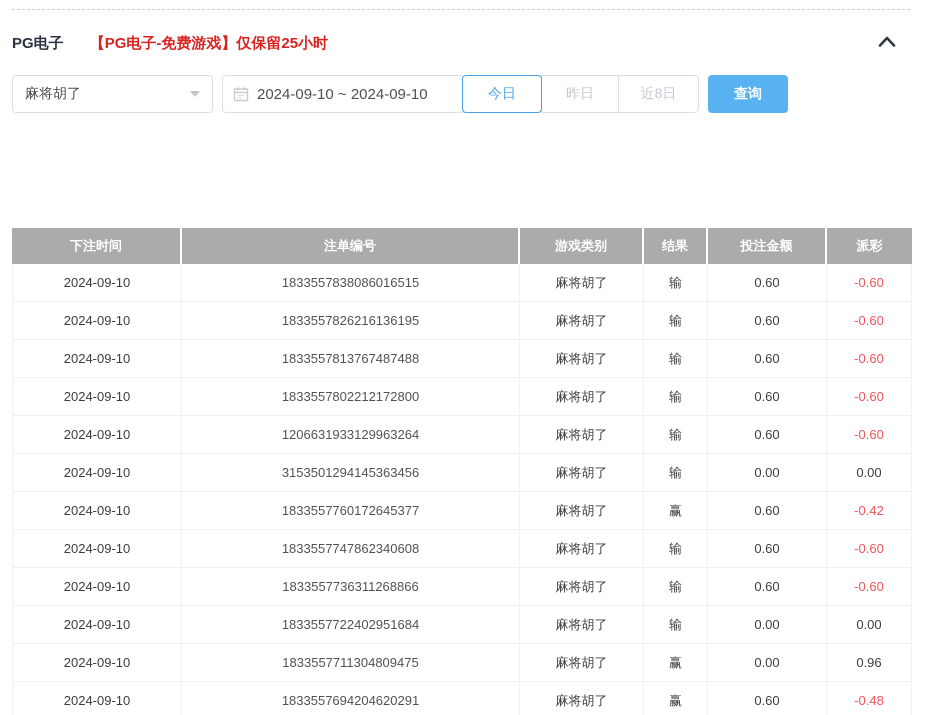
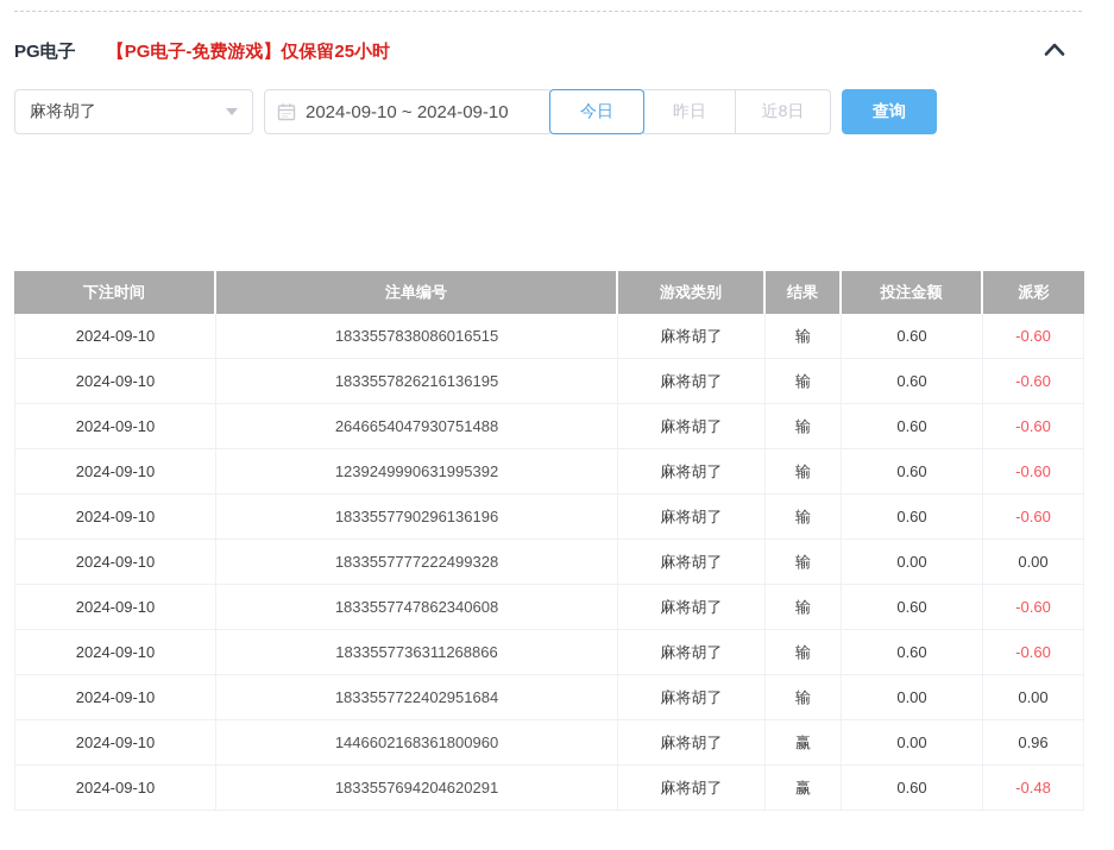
  PG电子
  【PG电子-免费游戏】仅保留25小时
  麻将胡了
  2024-09-10 ~ 2024-09-10
  今日
  昨日
  近8日
  查询
  下注时间	注单编号	游戏类别	结果	投注金额	派彩
  2024-09-10	1833557838086016515	麻将胡了	输	0.60	-0.60
  2024-09-10	1833557826216136195	麻将胡了	输	0.60	-0.60
- 2024-09-10	1833557813767487488	麻将胡了	输	0.60	-0.60
+ 2024-09-10	2646654047930751488	麻将胡了	输	0.60	-0.60
- 2024-09-10	1833557802212172800	麻将胡了	输	0.60	-0.60
+ 2024-09-10	1239249990631995392	麻将胡了	输	0.60	-0.60
- 2024-09-10	1206631933129963264	麻将胡了	输	0.60	-0.60
+ 2024-09-10	1833557790296136196	麻将胡了	输	0.60	-0.60
- 2024-09-10	3153501294145363456	麻将胡了	输	0.00	0.00
+ 2024-09-10	1833557777222499328	麻将胡了	输	0.00	0.00
- 2024-09-10	1833557760172645377	麻将胡了	赢	0.60	-0.42
  2024-09-10	1833557747862340608	麻将胡了	输	0.60	-0.60
  2024-09-10	1833557736311268866	麻将胡了	输	0.60	-0.60
  2024-09-10	1833557722402951684	麻将胡了	输	0.00	0.00
- 2024-09-10	1833557711304809475	麻将胡了	赢	0.00	0.96
+ 2024-09-10	1446602168361800960	麻将胡了	赢	0.00	0.96
  2024-09-10	1833557694204620291	麻将胡了	赢	0.60	-0.48
